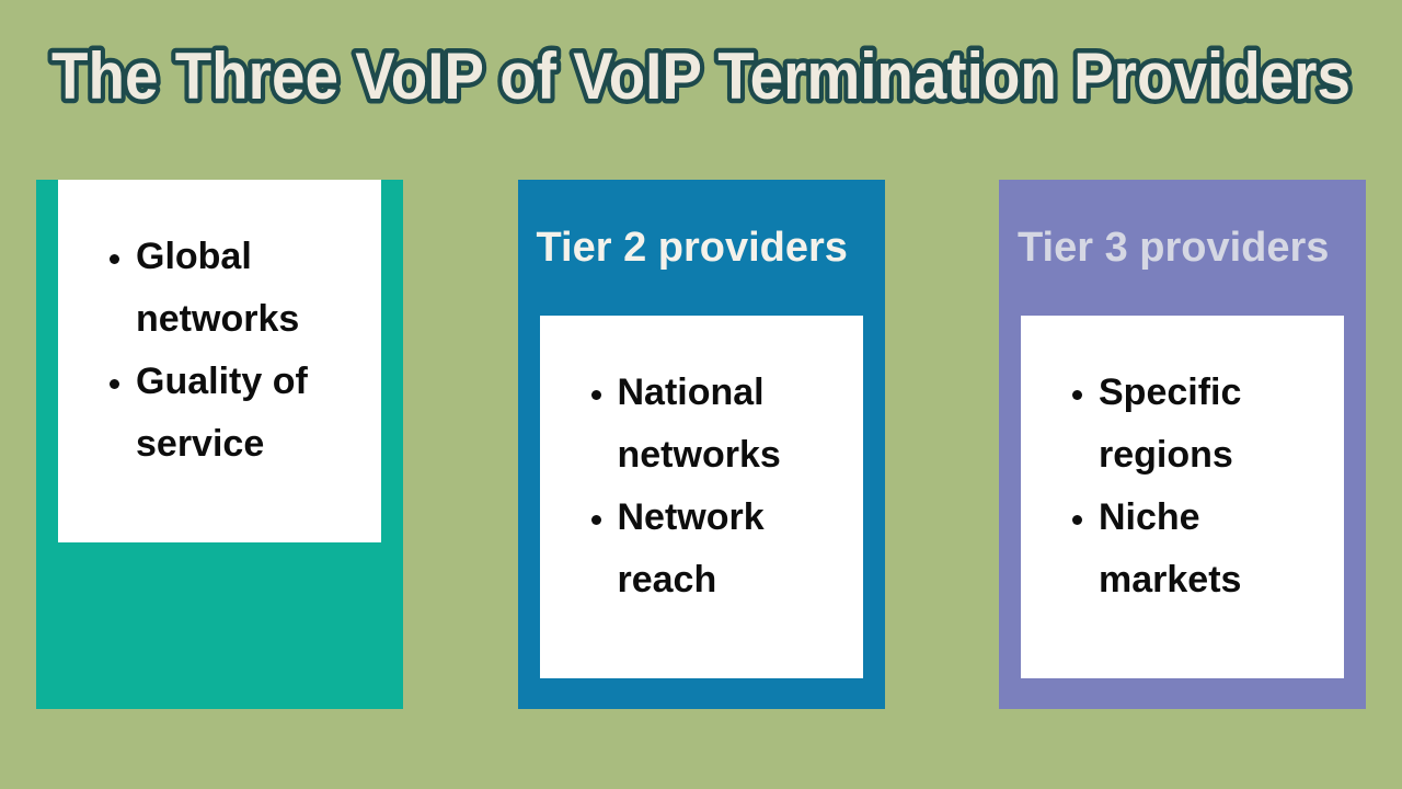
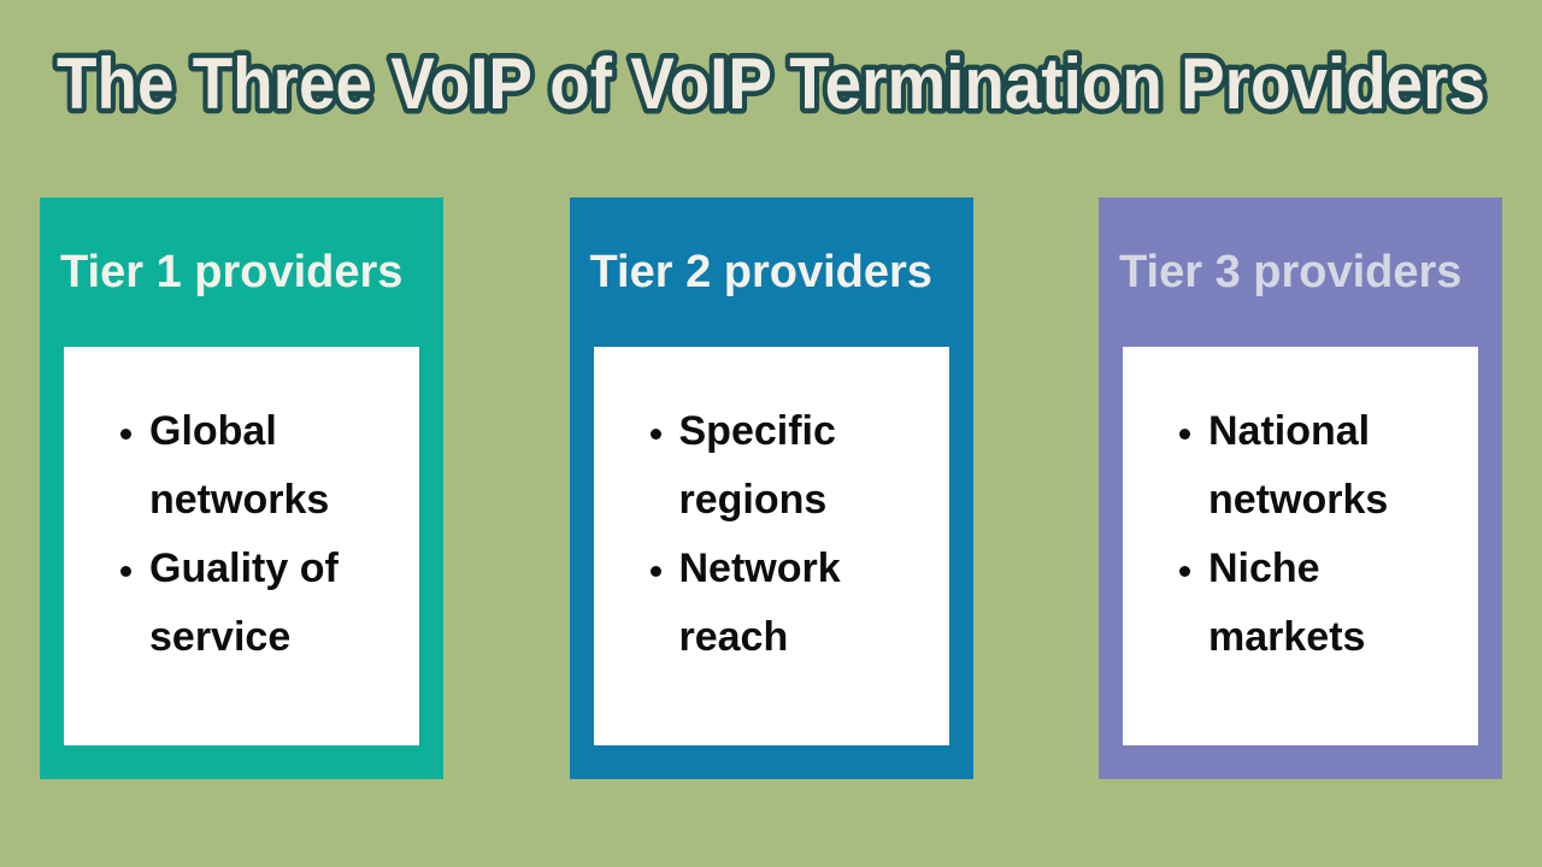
  The Three VoIP of VoIP Termination Providers
+ Tier 1 providers
  Global networks
  Guality of service
  Tier 2 providers
- National networks
+ Specific regions
  Network reach
  Tier 3 providers
- Specific regions
+ National networks
  Niche markets
